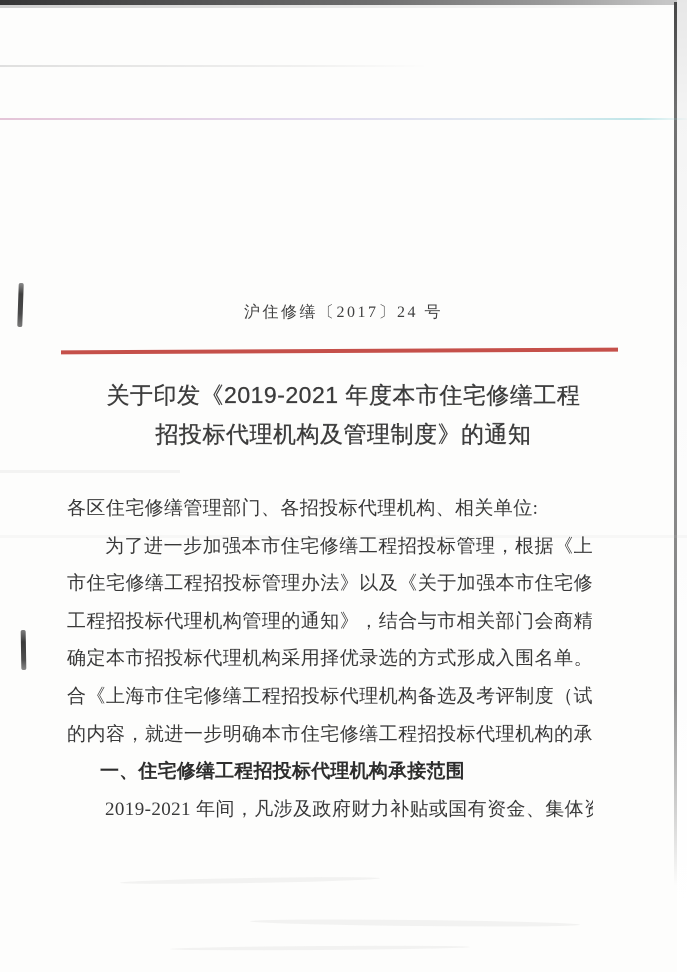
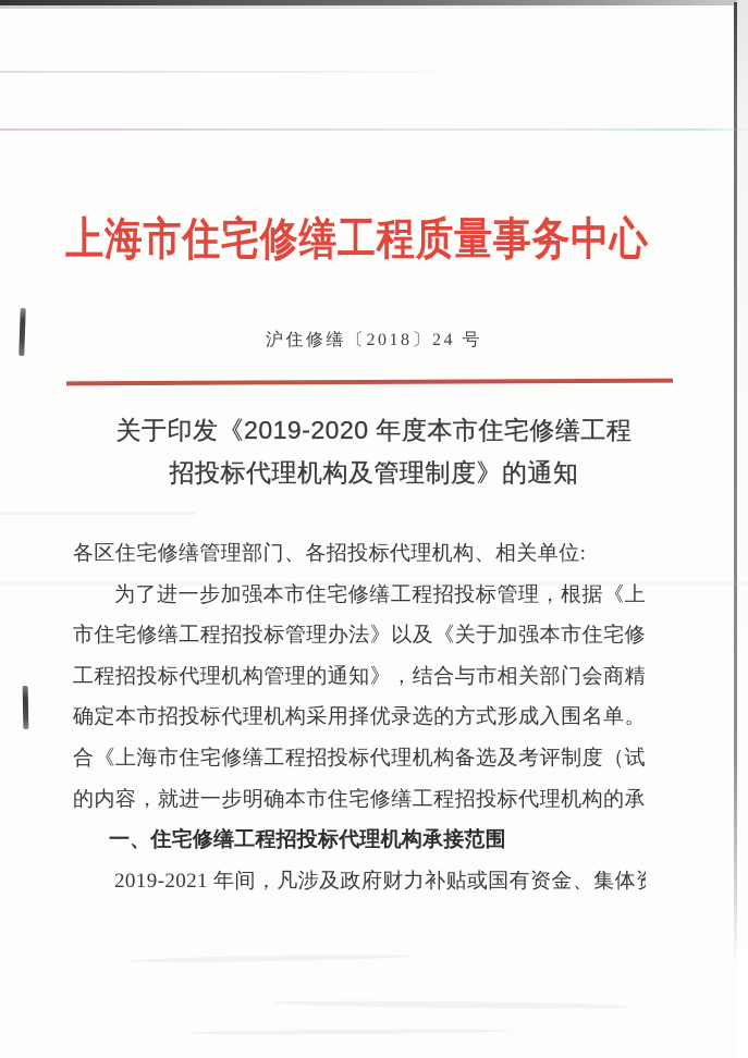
+ 上海市住宅修缮工程质量事务中心
- 沪住修缮〔2017〕24 号
+ 沪住修缮〔2018〕24 号
- 关于印发《2019-2021 年度本市住宅修缮工程
+ 关于印发《2019-2020 年度本市住宅修缮工程
  招投标代理机构及管理制度》的通知
  各区住宅修缮管理部门、各招投标代理机构、相关单位:
  为了进一步加强本市住宅修缮工程招投标管理，根据《上
  市住宅修缮工程招投标管理办法》以及《关于加强本市住宅修
  工程招投标代理机构管理的通知》，结合与市相关部门会商精
  确定本市招投标代理机构采用择优录选的方式形成入围名单。
  合《上海市住宅修缮工程招投标代理机构备选及考评制度（试
  的内容，就进一步明确本市住宅修缮工程招投标代理机构的承
  一、住宅修缮工程招投标代理机构承接范围
  2019-2021 年间，凡涉及政府财力补贴或国有资金、集体
